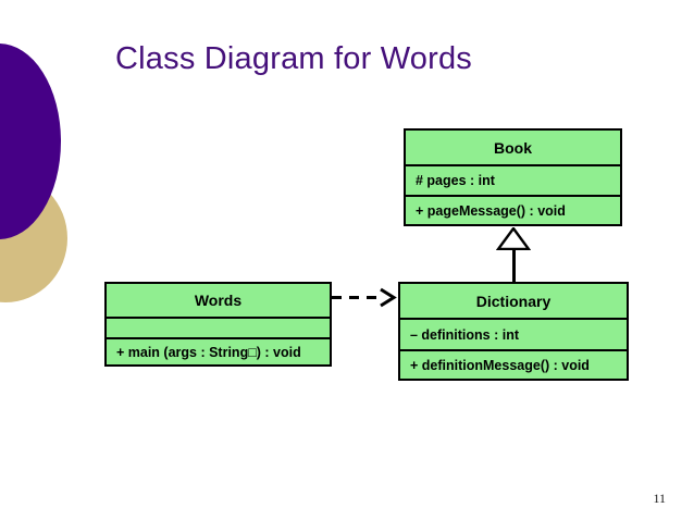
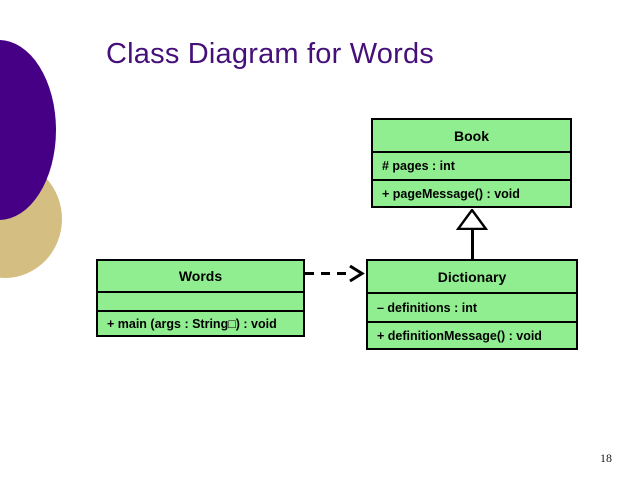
  Class Diagram for Words
  Book
  # pages : int
  + pageMessage() : void
  Dictionary
  – definitions : int
  + definitionMessage() : void
  Words
  + main (args : String□) : void
- 11
+ 18
